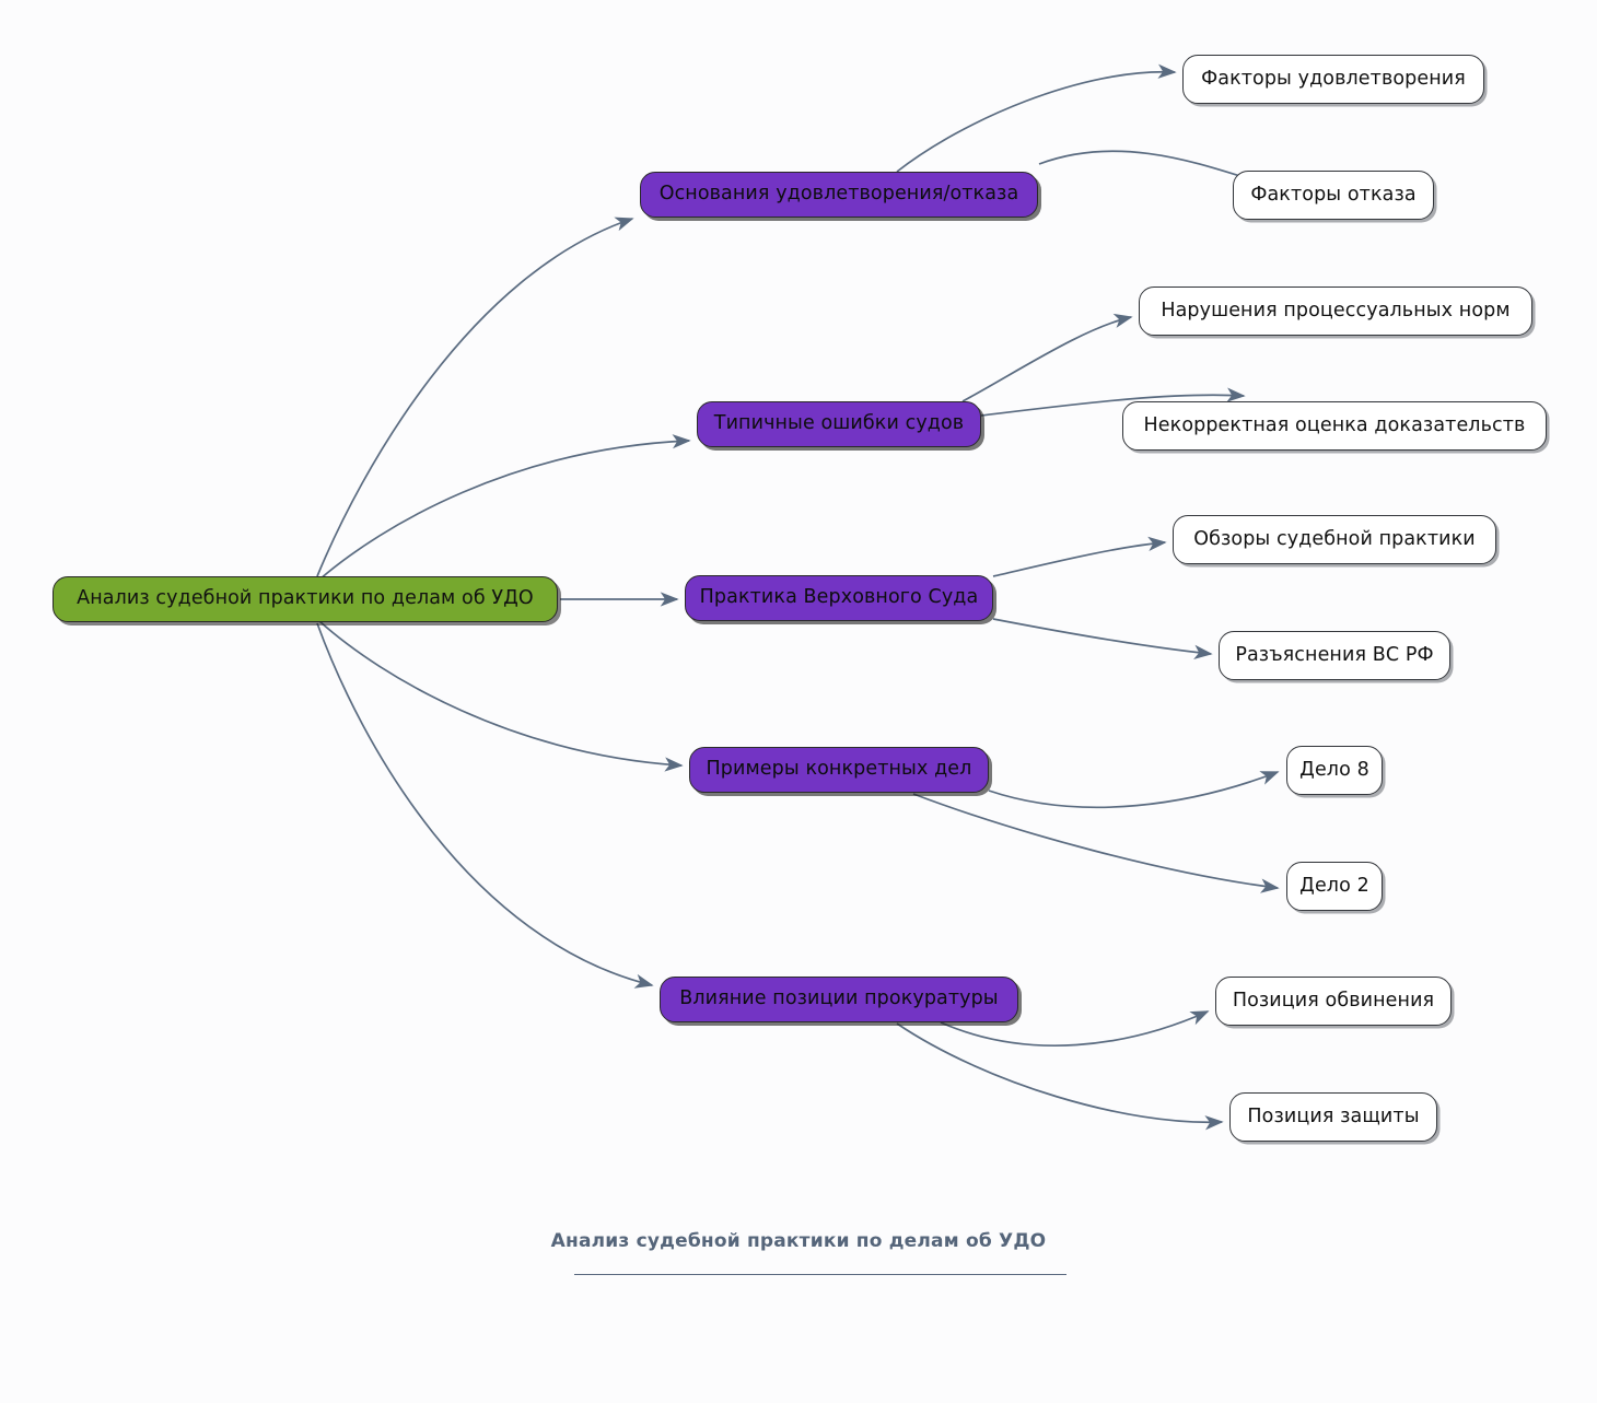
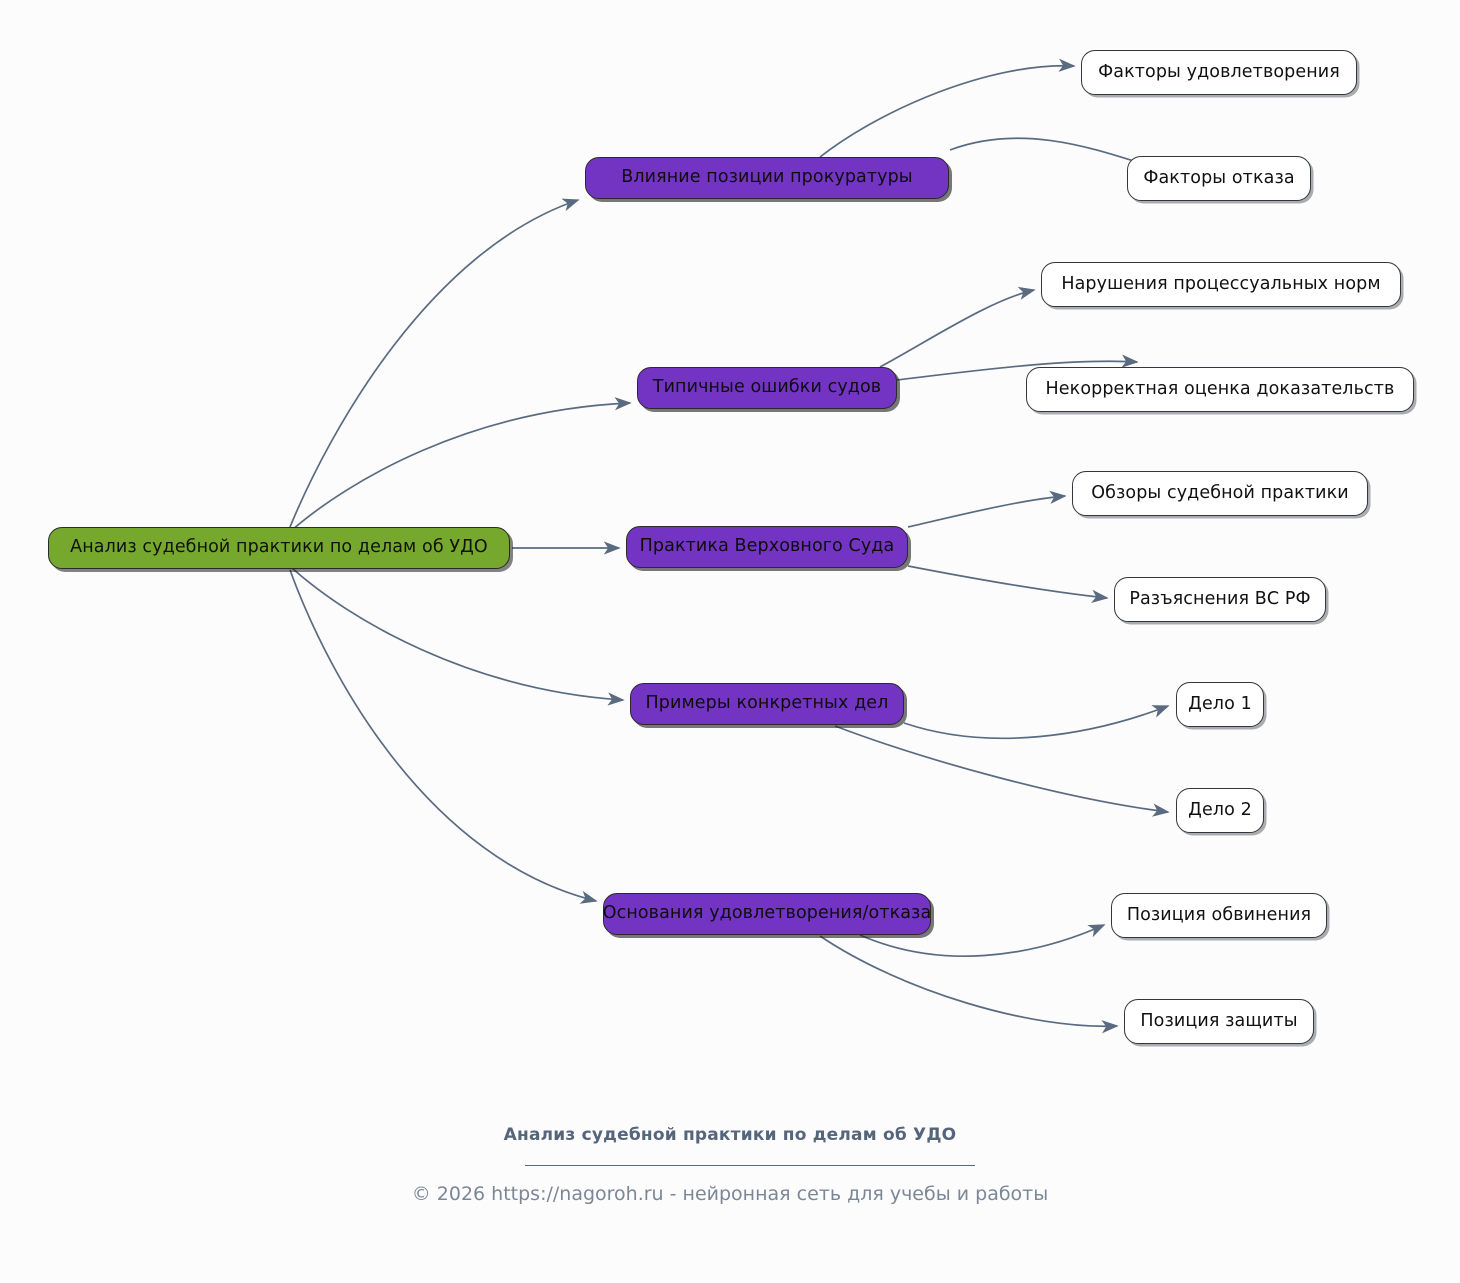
  Анализ судебной практики по делам об УДО
- Основания удовлетворения/отказа
+ Влияние позиции прокуратуры
  Факторы удовлетворения
  Факторы отказа
  Типичные ошибки судов
  Нарушения процессуальных норм
  Некорректная оценка доказательств
  Практика Верховного Суда
  Обзоры судебной практики
  Разъяснения ВС РФ
  Примеры конкретных дел
- Дело 8
+ Дело 1
  Дело 2
- Влияние позиции прокуратуры
+ Основания удовлетворения/отказа
  Позиция обвинения
  Позиция защиты
  Анализ судебной практики по делам об УДО
+ © 2026 https://nagoroh.ru - нейронная сеть для учебы и работы
